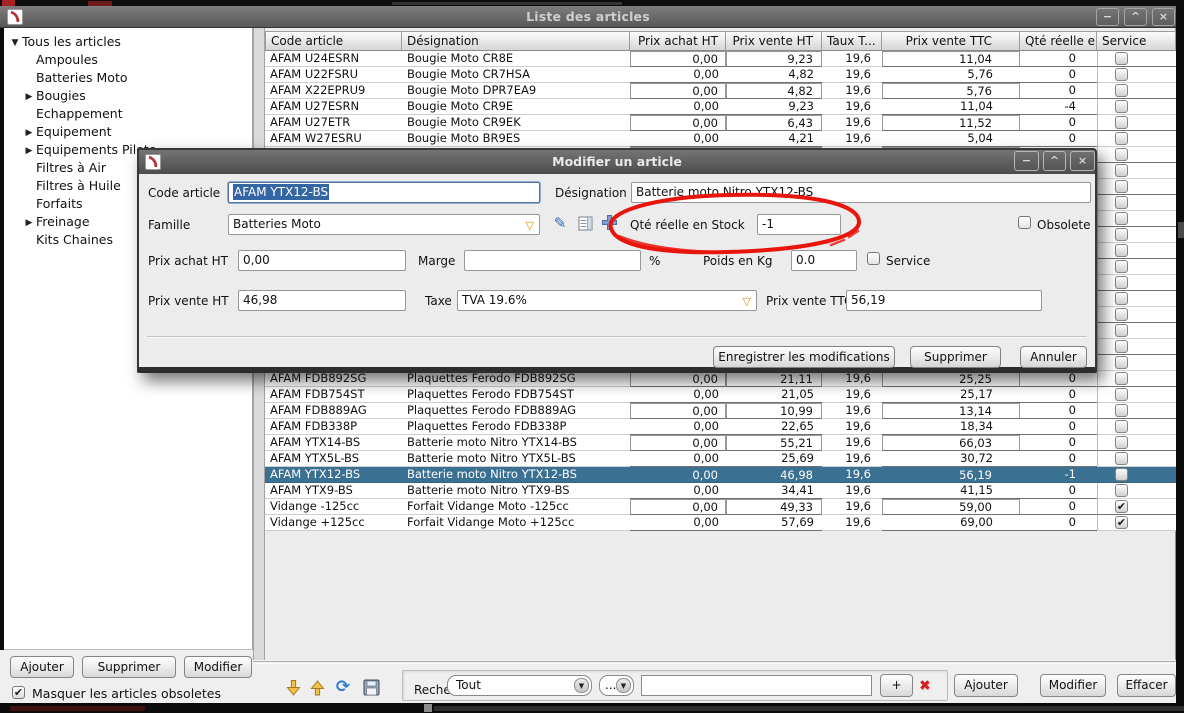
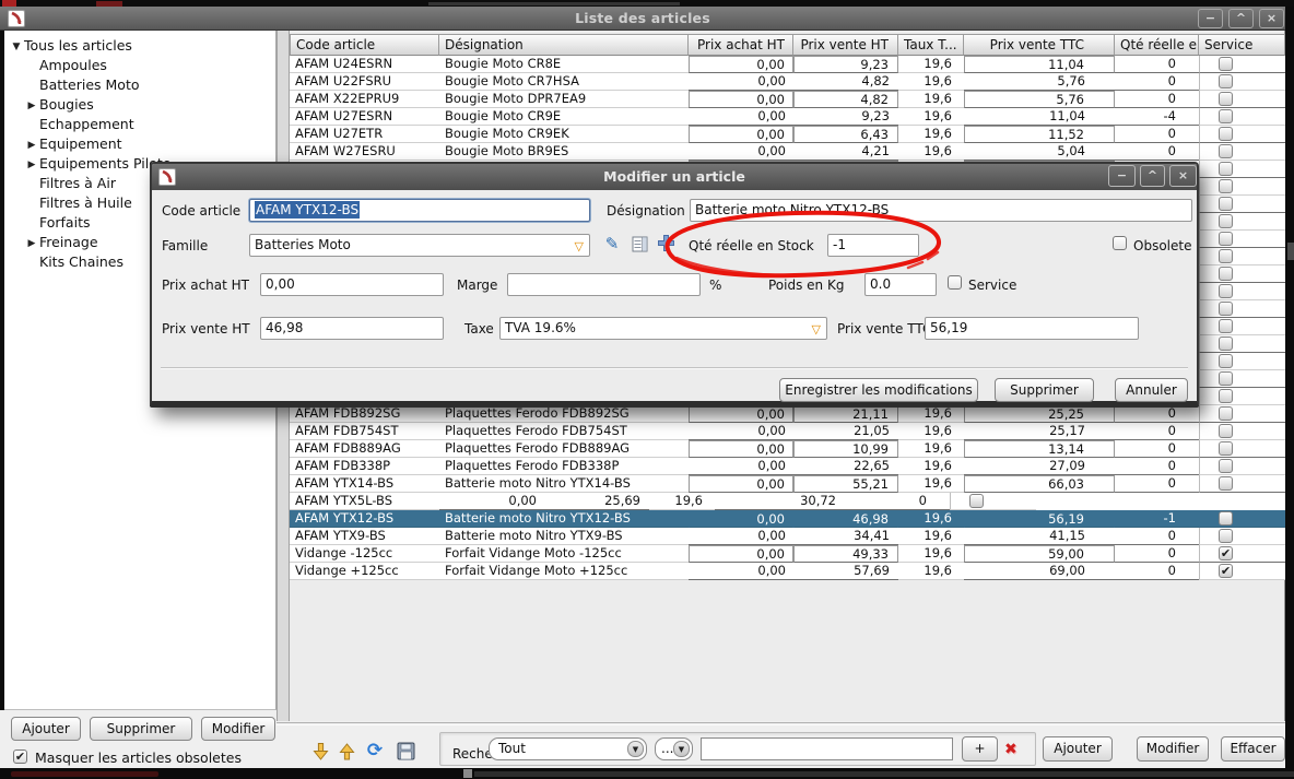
  Liste des articles
  −
  ^
  ×
  ▼ Tous les articles
  Ampoules
  Batteries Moto
  ▶ Bougies
  Echappement
  ▶ Equipement
  ▶ Equipements Pil
  Filtres à Air
  Filtres à Huile
  Forfaits
  ▶ Freinage
  Kits Chaines
  Code article
  Désignation
  Prix achat HT
  Prix vente HT
  Taux T...
  Prix vente TTC
  Qté réelle e
  Service
  AFAM U24ESRN
  Bougie Moto CR8E
  0,00
  9,23
  19,6
  11,04
  0
  AFAM U22FSRU
  Bougie Moto CR7HSA
  0,00
  4,82
  19,6
  5,76
  0
  AFAM X22EPRU9
  Bougie Moto DPR7EA9
  0,00
  4,82
  19,6
  5,76
  0
  AFAM U27ESRN
  Bougie Moto CR9E
  0,00
  9,23
  19,6
  11,04
  -4
  AFAM U27ETR
  Bougie Moto CR9EK
  0,00
  6,43
  19,6
  11,52
  0
  AFAM W27ESRU
  Bougie Moto BR9ES
  0,00
  4,21
  19,6
  5,04
  0
  AFAM FDB892SG
  Plaquettes Ferodo FDB892SG
  0,00
  21,11
  19,6
  25,25
  0
  AFAM FDB754ST
  Plaquettes Ferodo FDB754ST
  0,00
  21,05
  19,6
  25,17
  0
  AFAM FDB889AG
  Plaquettes Ferodo FDB889AG
  0,00
  10,99
  19,6
  13,14
  0
  AFAM FDB338P
  Plaquettes Ferodo FDB338P
  0,00
  22,65
  19,6
- 18,34
+ 27,09
  0
  AFAM YTX14-BS
  Batterie moto Nitro YTX14-BS
  0,00
  55,21
  19,6
  66,03
  0
  AFAM YTX5L-BS
- Batterie moto Nitro YTX5L-BS
  0,00
  25,69
  19,6
  30,72
  0
  AFAM YTX12-BS
  Batterie moto Nitro YTX12-BS
  0,00
  46,98
  19,6
  56,19
  -1
  AFAM YTX9-BS
  Batterie moto Nitro YTX9-BS
  0,00
  34,41
  19,6
  41,15
  0
  Vidange -125cc
  Forfait Vidange Moto -125cc
  0,00
  49,33
  19,6
  59,00
  0
  ✔
  Vidange +125cc
  Forfait Vidange Moto +125cc
  0,00
  57,69
  19,6
  69,00
  0
  ✔
  Ajouter
  Supprimer
  Modifier
  ✔
  Masquer les articles obsoletes
  ⟳
  Tout
  ▼
  ...
  ▼
  +
  ✖
  Ajouter
  Modifier
  Effacer
  Modifier un article
  −
  ^
  ×
  Code article
  AFAM YTX12-BS
  Désignation
  Batterie moto Nitro YTX12-BS
  Famille
  Batteries Moto
  ▽
  ✎
  Qté réelle en Stock
  -1
  Obsolete
  Prix achat HT
  0,00
  Marge
  %
  Poids en Kg
  0.0
  Service
  Prix vente HT
  46,98
  Taxe
  TVA 19.6%
  ▽
  Prix vente TT
  56,19
  Enregistrer les modifications
  Supprimer
  Annuler
